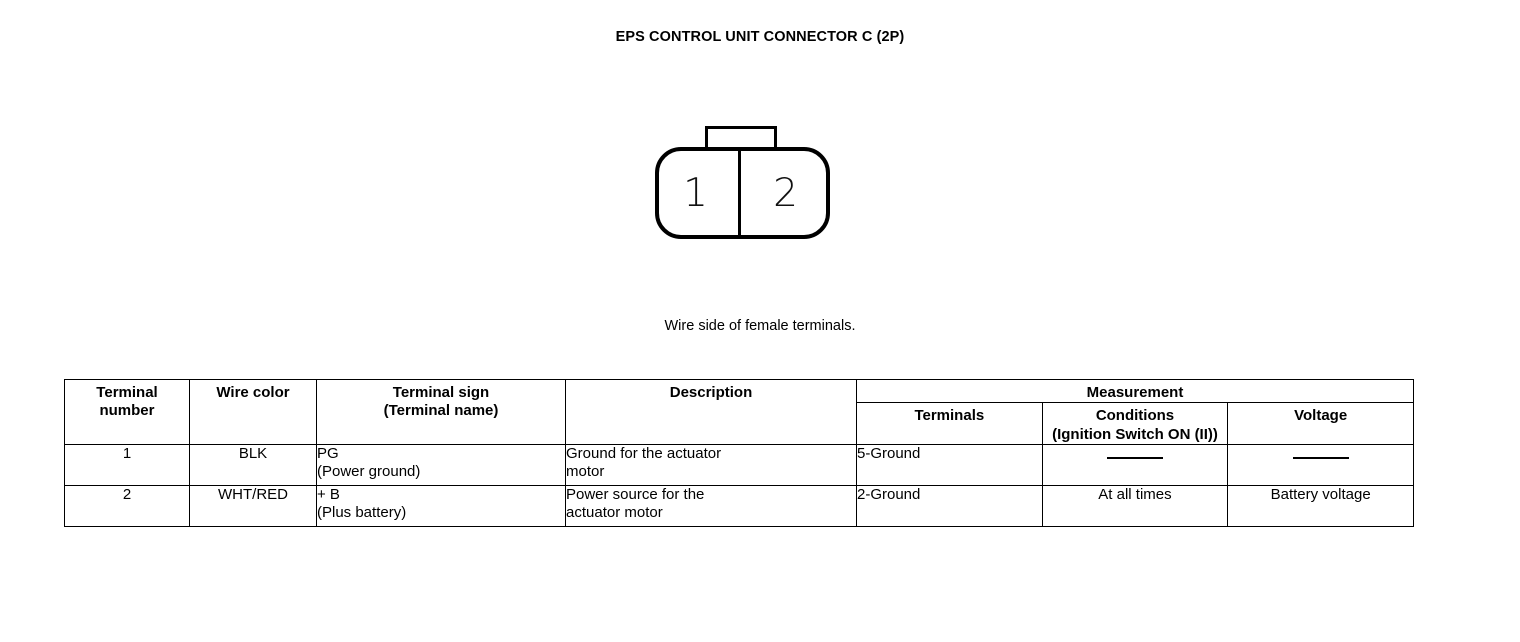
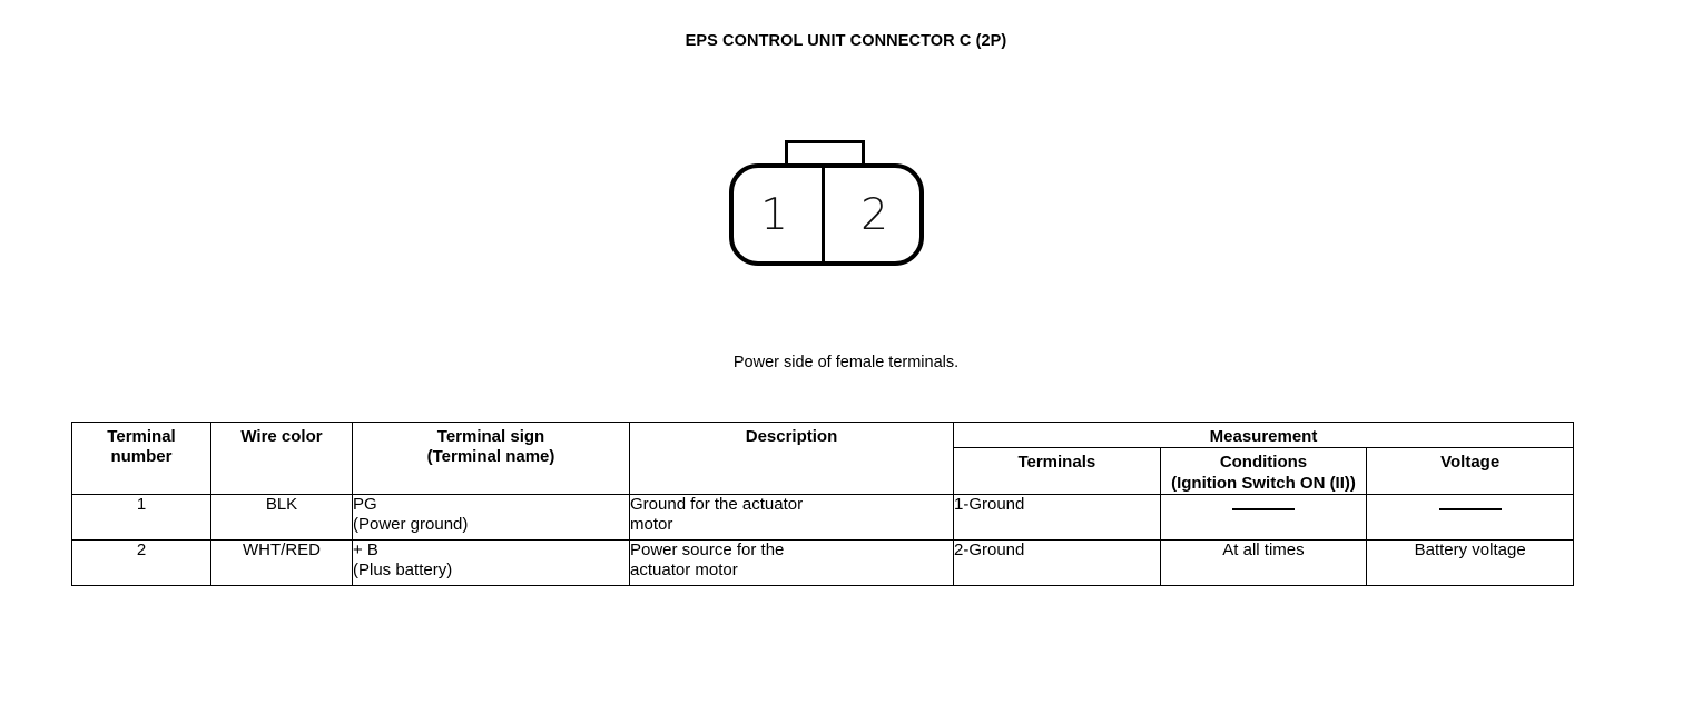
  EPS CONTROL UNIT CONNECTOR C (2P)
  1
  2
- Wire side of female terminals.
+ Power side of female terminals.
  Terminal number	Wire color	Terminal sign (Terminal name)	Description	Measurement
  Terminals	Conditions (Ignition Switch ON (II))	Voltage
- 1	BLK	PG (Power ground)	Ground for the actuator motor	5-Ground
+ 1	BLK	PG (Power ground)	Ground for the actuator motor	1-Ground
  2	WHT/RED	+ B (Plus battery)	Power source for the actuator motor	2-Ground	At all times	Battery voltage
